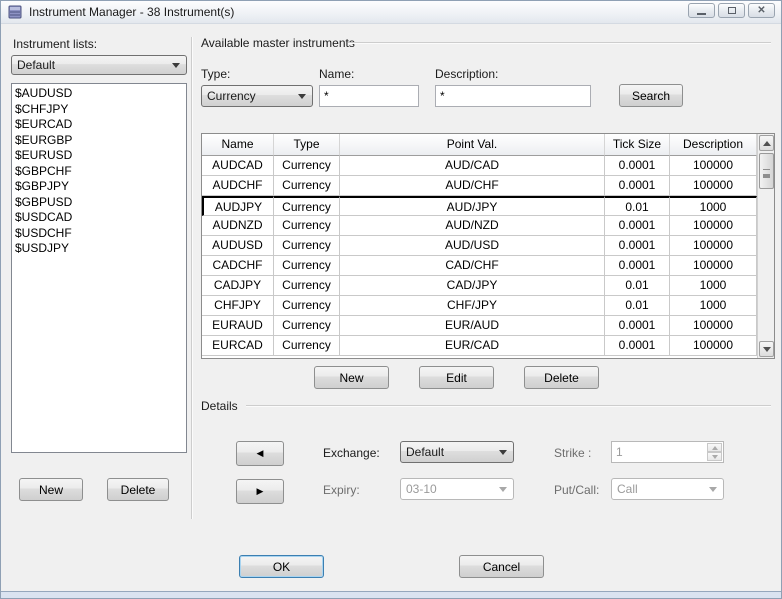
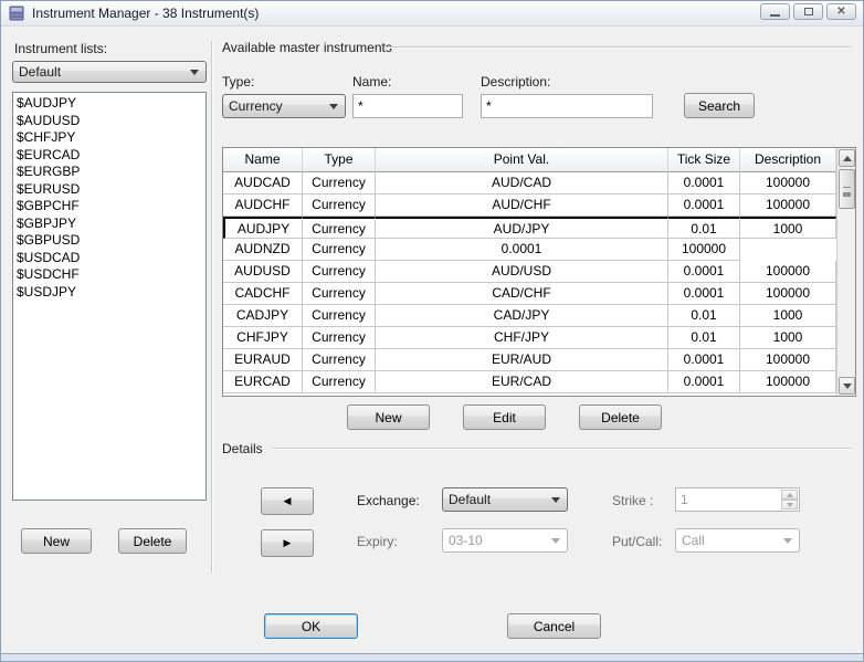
  Instrument Manager - 38 Instrument(s)
  ✕
  Instrument lists:
  Default
+ $AUDJPY
  $AUDUSD
  $CHFJPY
  $EURCAD
  $EURGBP
  $EURUSD
  $GBPCHF
  $GBPJPY
  $GBPUSD
  $USDCAD
  $USDCHF
  $USDJPY
  New
  Delete
  Available master instruments
  Type:
  Currency
  Name:
  *
  Description:
  *
  Search
  Name
  Type
  Point Val.
  Tick Size
  Description
  AUDCAD
  Currency
  AUD/CAD
  0.0001
  100000
  AUDCHF
  Currency
  AUD/CHF
  0.0001
  100000
  AUDJPY
  Currency
  AUD/JPY
  0.01
  1000
  AUDNZD
  Currency
- AUD/NZD
  0.0001
  100000
  AUDUSD
  Currency
  AUD/USD
  0.0001
  100000
  CADCHF
  Currency
  CAD/CHF
  0.0001
  100000
  CADJPY
  Currency
  CAD/JPY
  0.01
  1000
  CHFJPY
  Currency
  CHF/JPY
  0.01
  1000
  EURAUD
  Currency
  EUR/AUD
  0.0001
  100000
  EURCAD
  Currency
  EUR/CAD
  0.0001
  100000
  New
  Edit
  Delete
  Details
  ◀
  ▶
  Exchange:
  Default
  Strike :
  1
  Expiry:
  03-10
  Put/Call:
  Call
  OK
  Cancel
